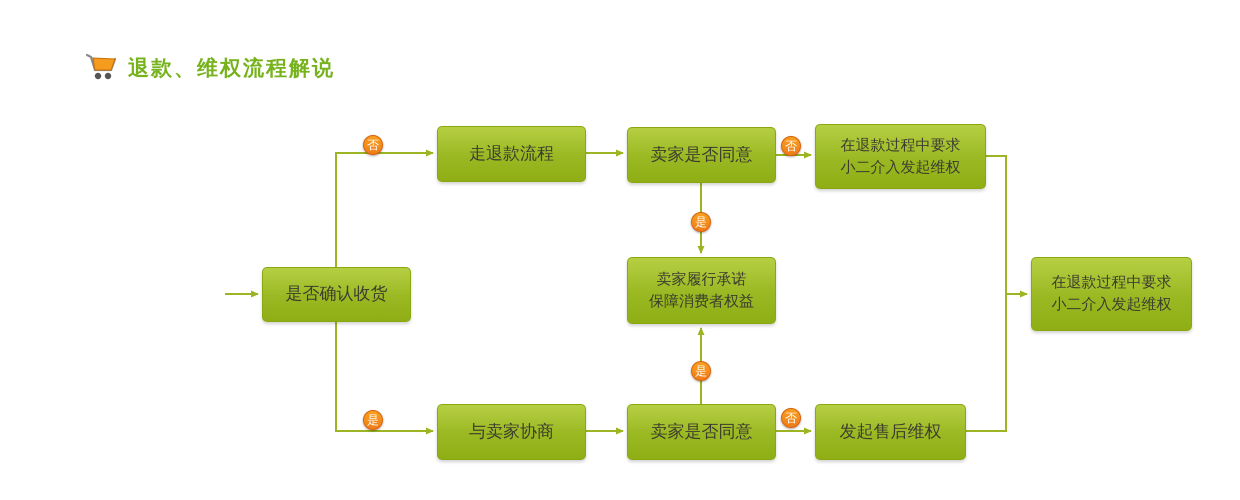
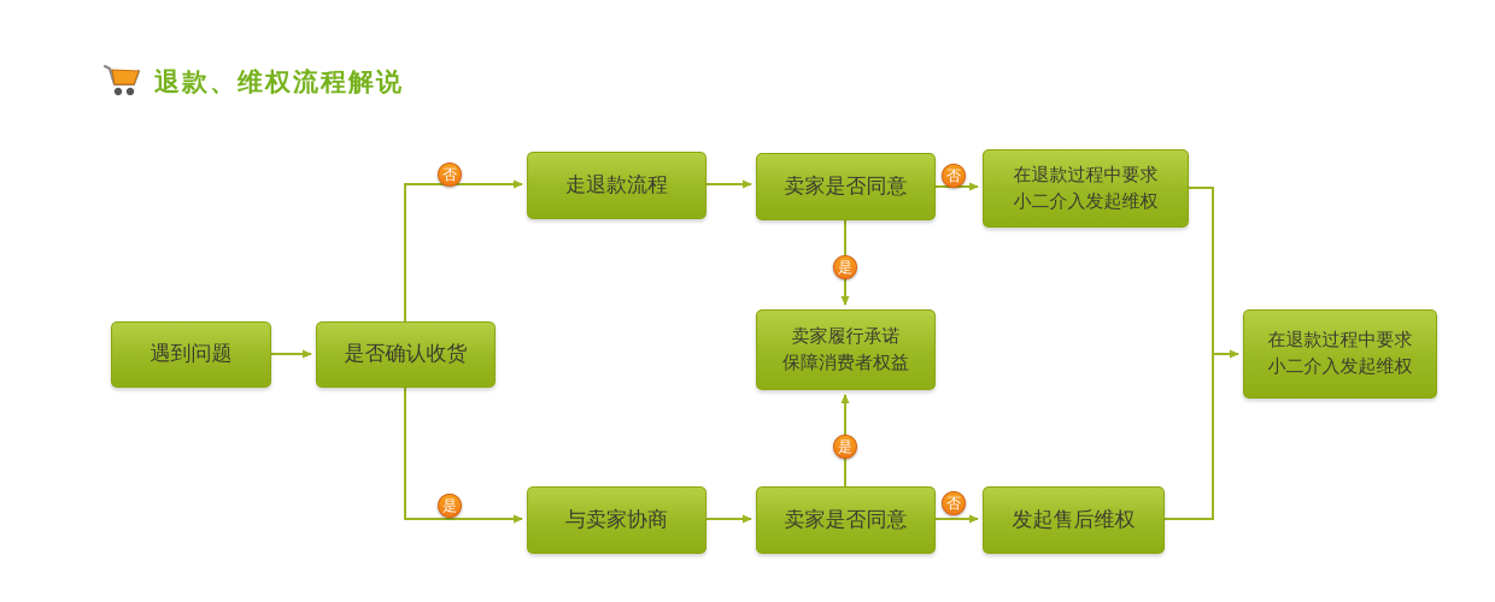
  退款、维权流程解说
+ 遇到问题
  是否确认收货
  走退款流程
  卖家是否同意
  在退款过程中要求
  小二介入发起维权
  卖家履行承诺
  保障消费者权益
  与卖家协商
  卖家是否同意
  发起售后维权
  在退款过程中要求
  小二介入发起维权
  否
  是
  否
  是
  是
  否
